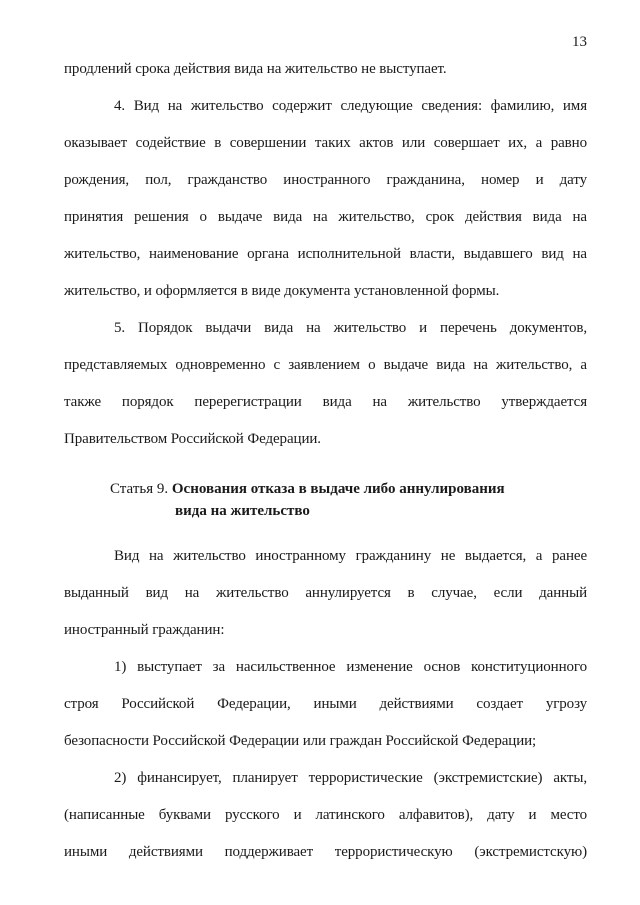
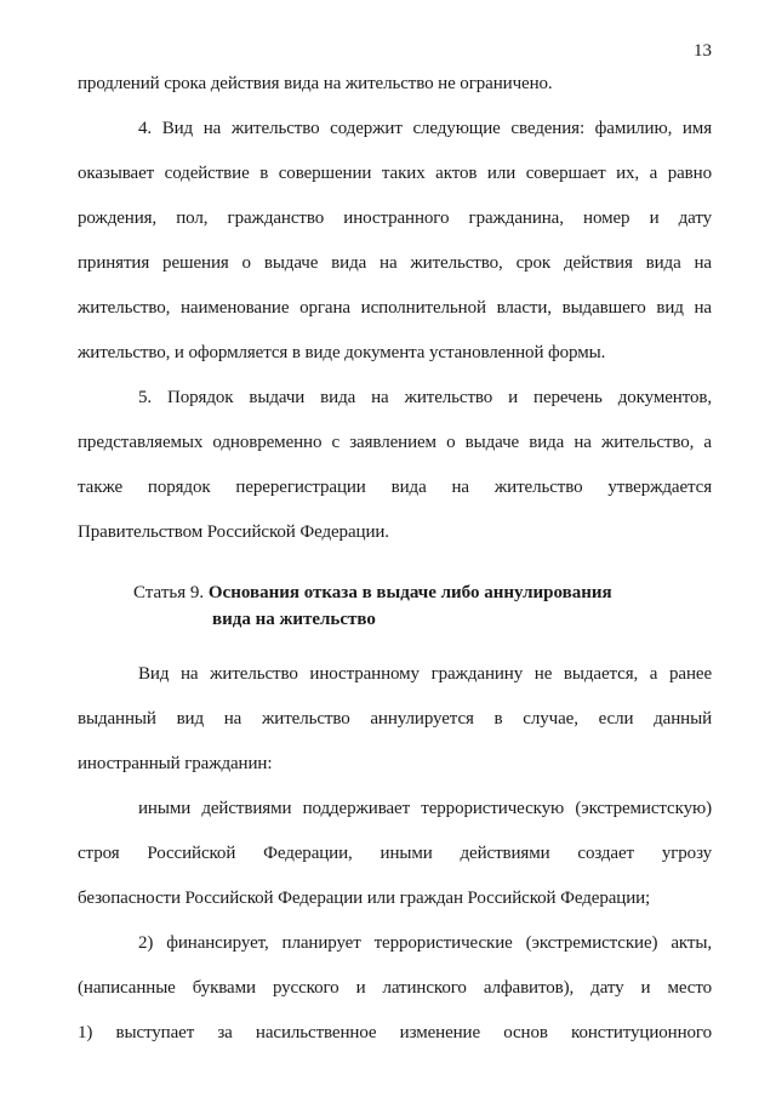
  13
- продлений срока действия вида на жительство не выступает.
+ продлений срока действия вида на жительство не ограничено.
  4. Вид на жительство содержит следующие сведения: фамилию, имя
  оказывает содействие в совершении таких актов или совершает их, а равно
  рождения, пол, гражданство иностранного гражданина, номер и дату
  принятия решения о выдаче вида на жительство, срок действия вида на
  жительство, наименование органа исполнительной власти, выдавшего вид на
  жительство, и оформляется в виде документа установленной формы.
  5. Порядок выдачи вида на жительство и перечень документов,
  представляемых одновременно с заявлением о выдаче вида на жительство, а
  также порядок перерегистрации вида на жительство утверждается
  Правительством Российской Федерации.
  Статья 9. Основания отказа в выдаче либо аннулирования
  вида на жительство
  Вид на жительство иностранному гражданину не выдается, а ранее
  выданный вид на жительство аннулируется в случае, если данный
  иностранный гражданин:
- 1) выступает за насильственное изменение основ конституционного
+ иными действиями поддерживает террористическую (экстремистскую)
  строя Российской Федерации, иными действиями создает угрозу
  безопасности Российской Федерации или граждан Российской Федерации;
  2) финансирует, планирует террористические (экстремистские) акты,
  (написанные буквами русского и латинского алфавитов), дату и место
- иными действиями поддерживает террористическую (экстремистскую)
+ 1) выступает за насильственное изменение основ конституционного
